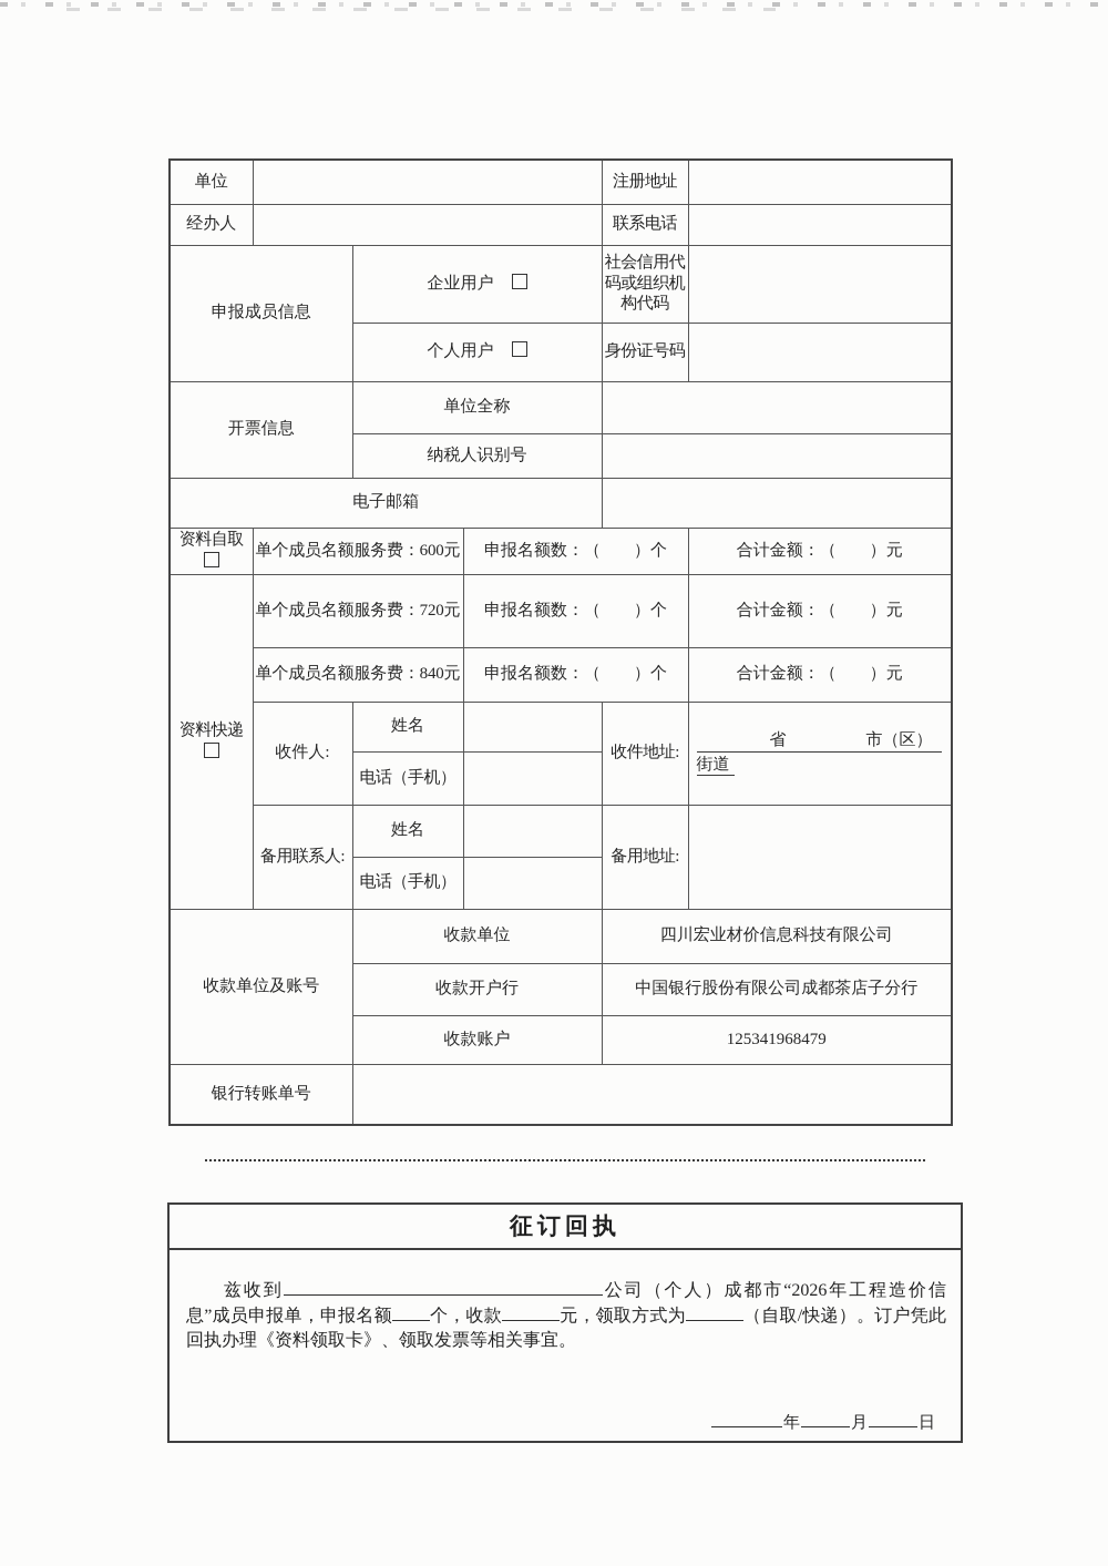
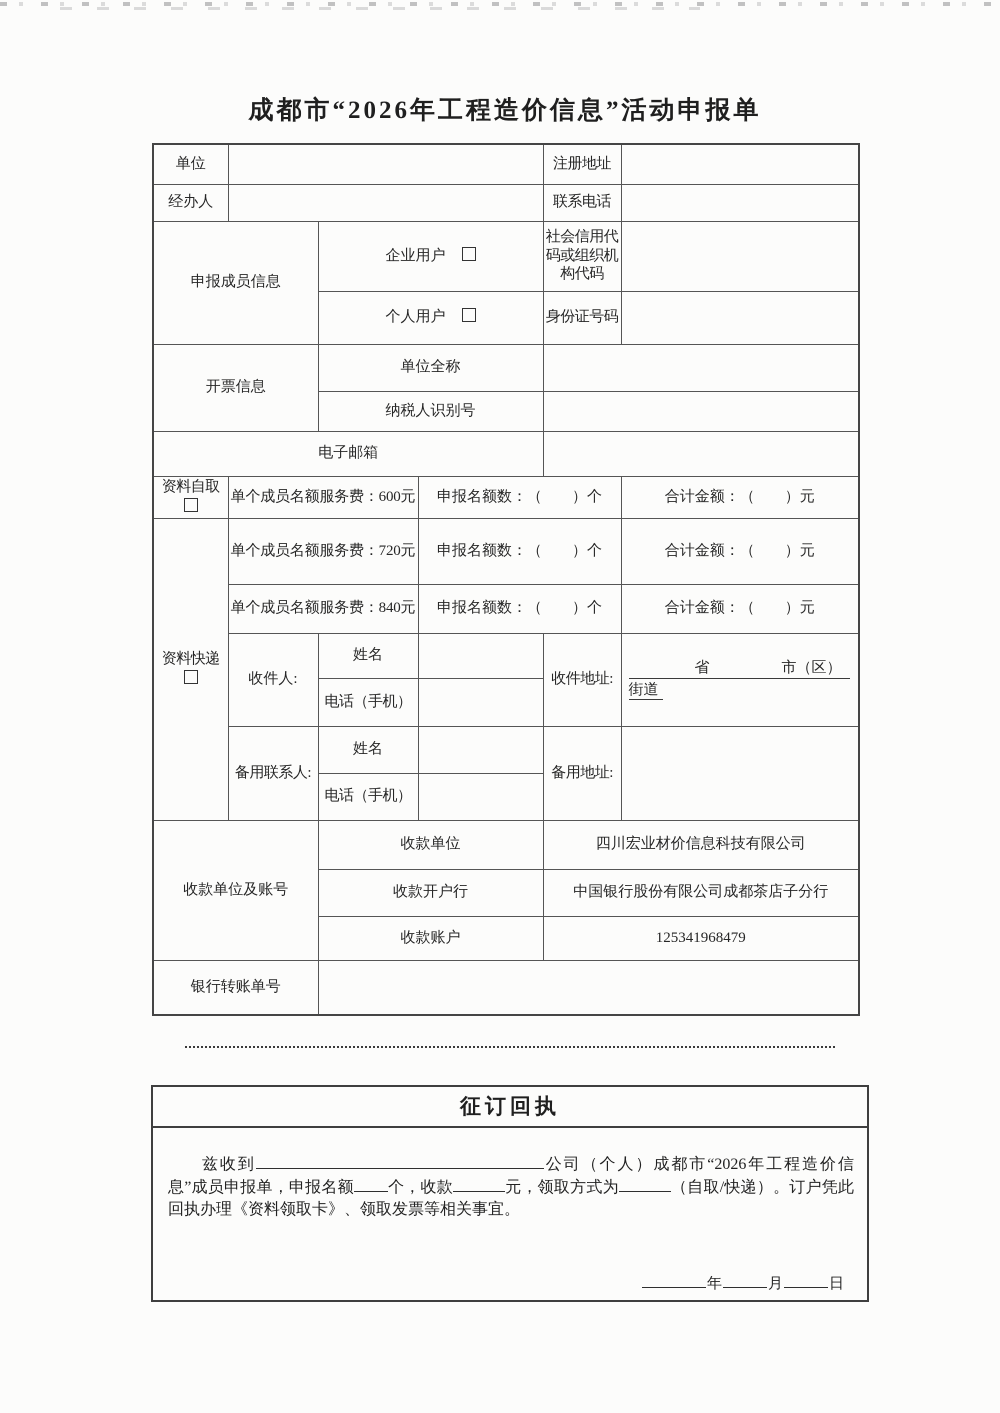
+ 成都市“2026年工程造价信息”活动申报单
  单位		注册地址
  经办人		联系电话
  申报成员信息	企业用户	社会信用代码或组织机构代码
  个人用户	身份证号码
  开票信息	单位全称
  纳税人识别号
  电子邮箱
  资料自取	单个成员名额服务费：600元	申报名额数：（ ）个	合计金额：（ ）元
  资料快递	单个成员名额服务费：720元	申报名额数：（ ）个	合计金额：（ ）元
  单个成员名额服务费：840元	申报名额数：（ ）个	合计金额：（ ）元
  收件人:	姓名		收件地址:	省 市（区） 街道
  电话（手机）
  备用联系人:	姓名		备用地址:
  电话（手机）
  收款单位及账号	收款单位	四川宏业材价信息科技有限公司
  收款开户行	中国银行股份有限公司成都茶店子分行
  收款账户	125341968479
  银行转账单号
  征订回执
  兹收到 公司（个人）成都市“2026年工程造价信息”成员申报单，申报名额 个，收款 元，领取方式为 （自取/快递）。订户凭此回执办理《资料领取卡》、领取发票等相关事宜。
  年 月 日
